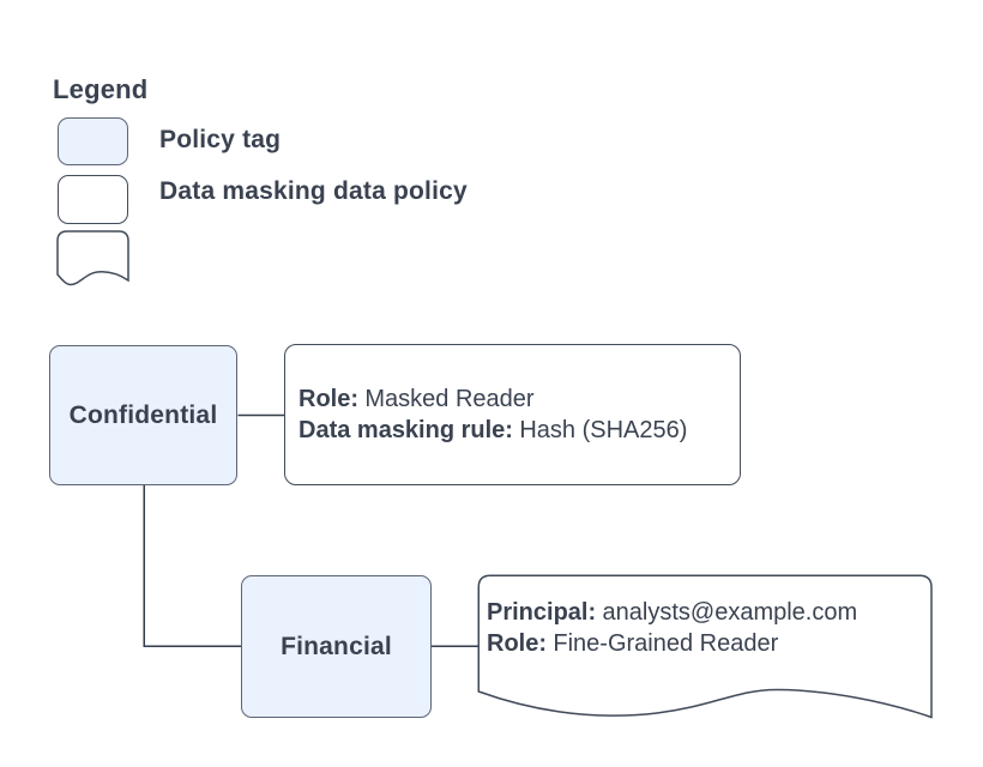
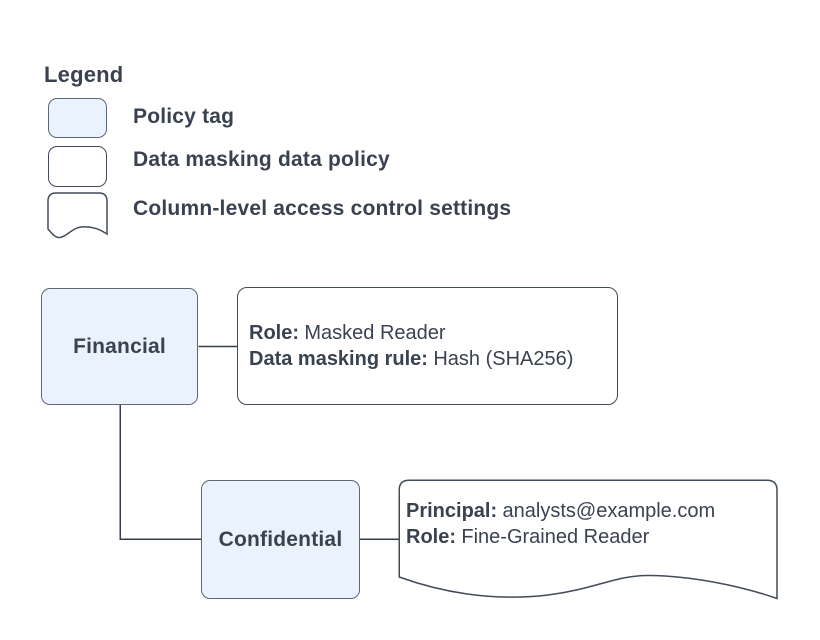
  Legend
  Policy tag
  Data masking data policy
+ Column-level access control settings
- Confidential
+ Financial
  Role: Masked Reader
  Data masking rule: Hash (SHA256)
- Financial
+ Confidential
  Principal: analysts@example.com
  Role: Fine-Grained Reader
